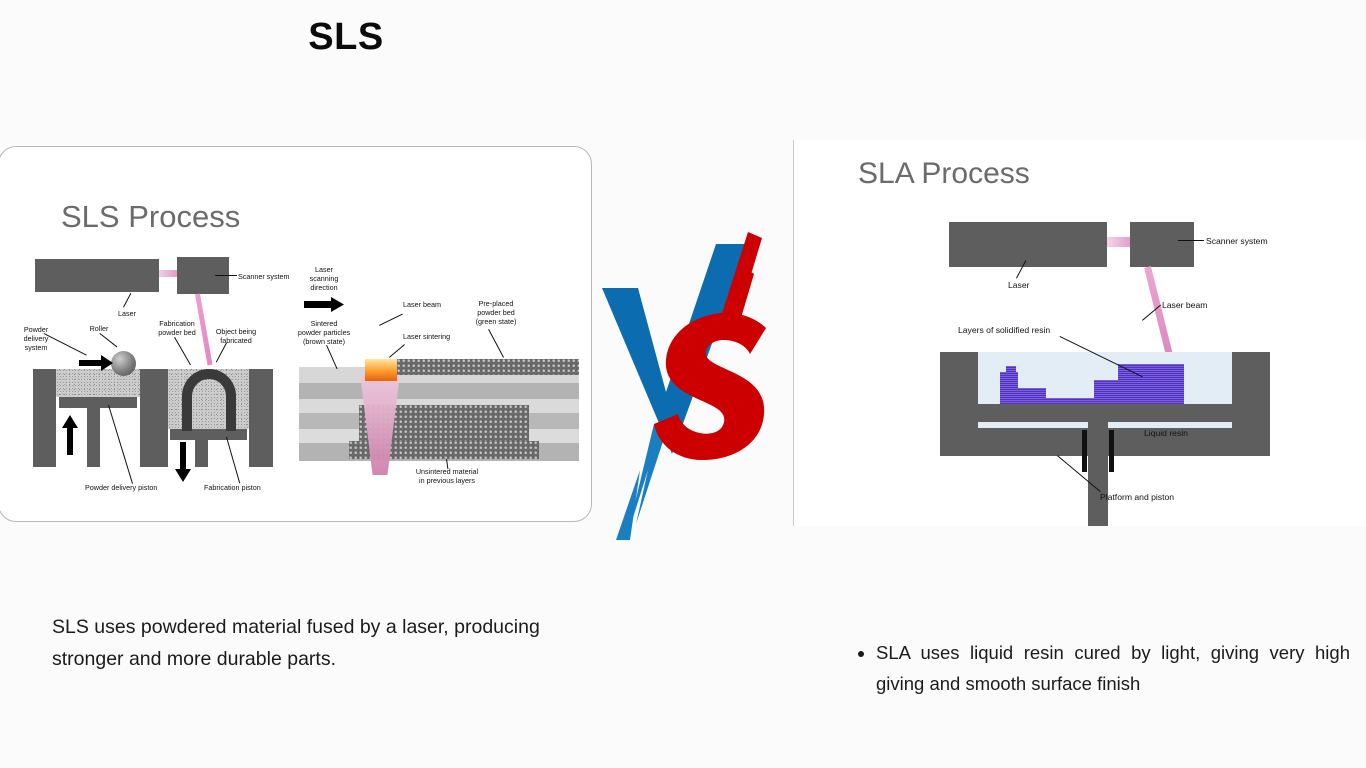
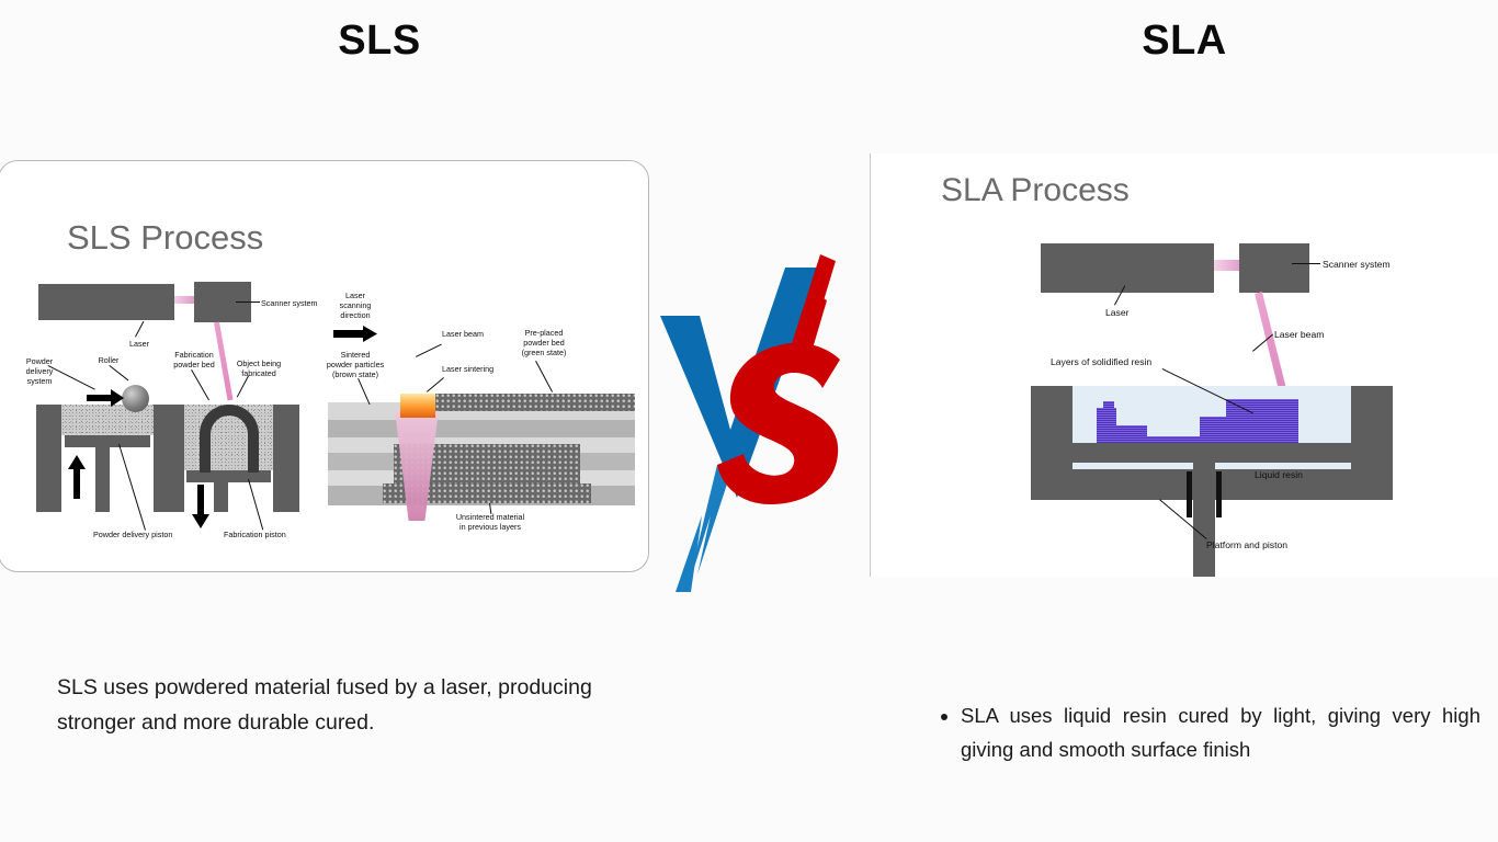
  SLS
+ SLA
  SLS Process
  Laser
  Scanner system
  Powder
  delivery
  system
  Roller
  Fabrication
  powder bed
  Object being
  fabricated
  Powder delivery piston
  Fabrication piston
  Laser
  scanning
  direction
  Sintered
  powder particles
  (brown state)
  Laser beam
  Laser sintering
  Pre-placed
  powder bed
  (green state)
  Unsintered material
  in previous layers
  SLA Process
  Laser
  Scanner system
  Laser beam
  Layers of solidified resin
  Liquid resin
  Platform and piston
- SLS uses powdered material fused by a laser, producing stronger and more durable parts.
+ SLS uses powdered material fused by a laser, producing stronger and more durable cured.
  SLA uses liquid resin cured by light, giving very high giving and smooth surface finish
